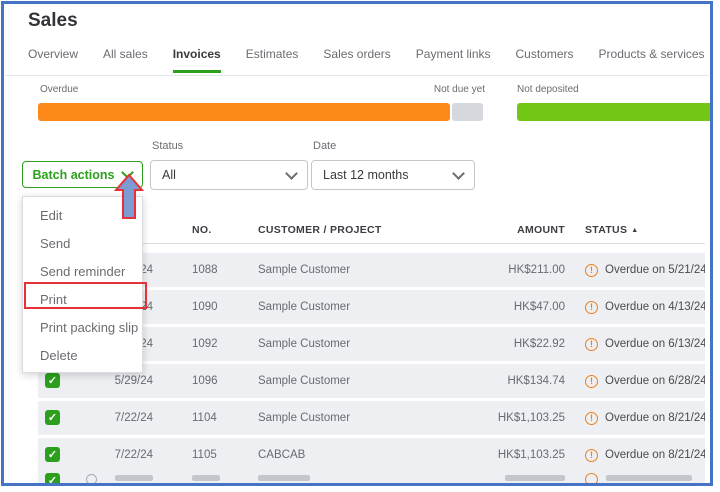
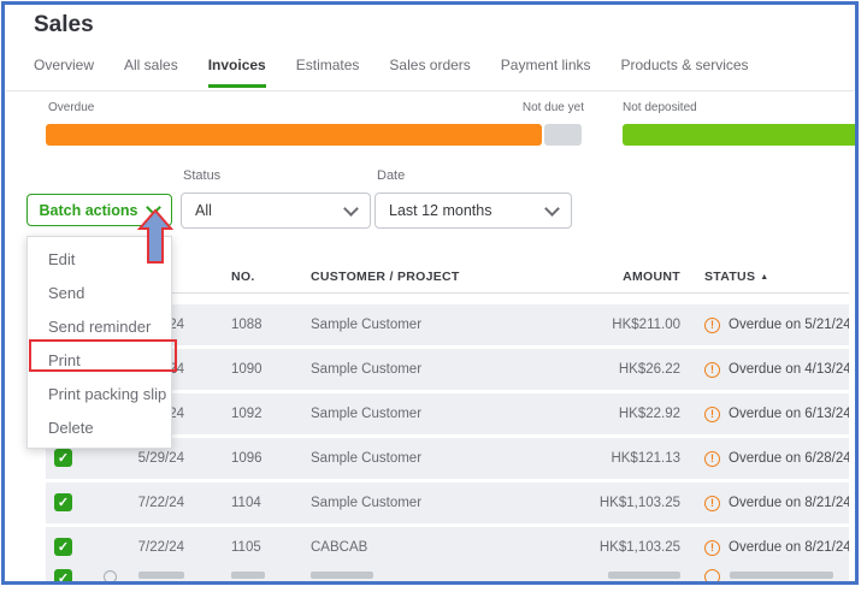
  Sales
  Overview
  All sales
  Invoices
  Estimates
  Sales orders
  Payment links
- Customers
  Products & services
  Overdue
  Not due yet
  Not deposited
  Status
  Date
  Batch actions
  All
  Last 12 months
  NO.
  CUSTOMER / PROJECT
  AMOUNT
  STATUS
  24
  1088
  Sample Customer
  HK$211.00
  !
  Overdue on 5/21/24
  24
  1090
  Sample Customer
- HK$47.00
+ HK$26.22
  !
  Overdue on 4/13/24
  24
  1092
  Sample Customer
  HK$22.92
  !
  Overdue on 6/13/24
  ✓
  5/29/24
  1096
  Sample Customer
- HK$134.74
+ HK$121.13
  !
  Overdue on 6/28/24
  ✓
  7/22/24
  1104
  Sample Customer
  HK$1,103.25
  !
  Overdue on 8/21/24
  ✓
  7/22/24
  1105
  CABCAB
  HK$1,103.25
  !
  Overdue on 8/21/24
  ✓
  Edit
  Send
  Send reminder
  Print
  Print packing slip
  Delete
